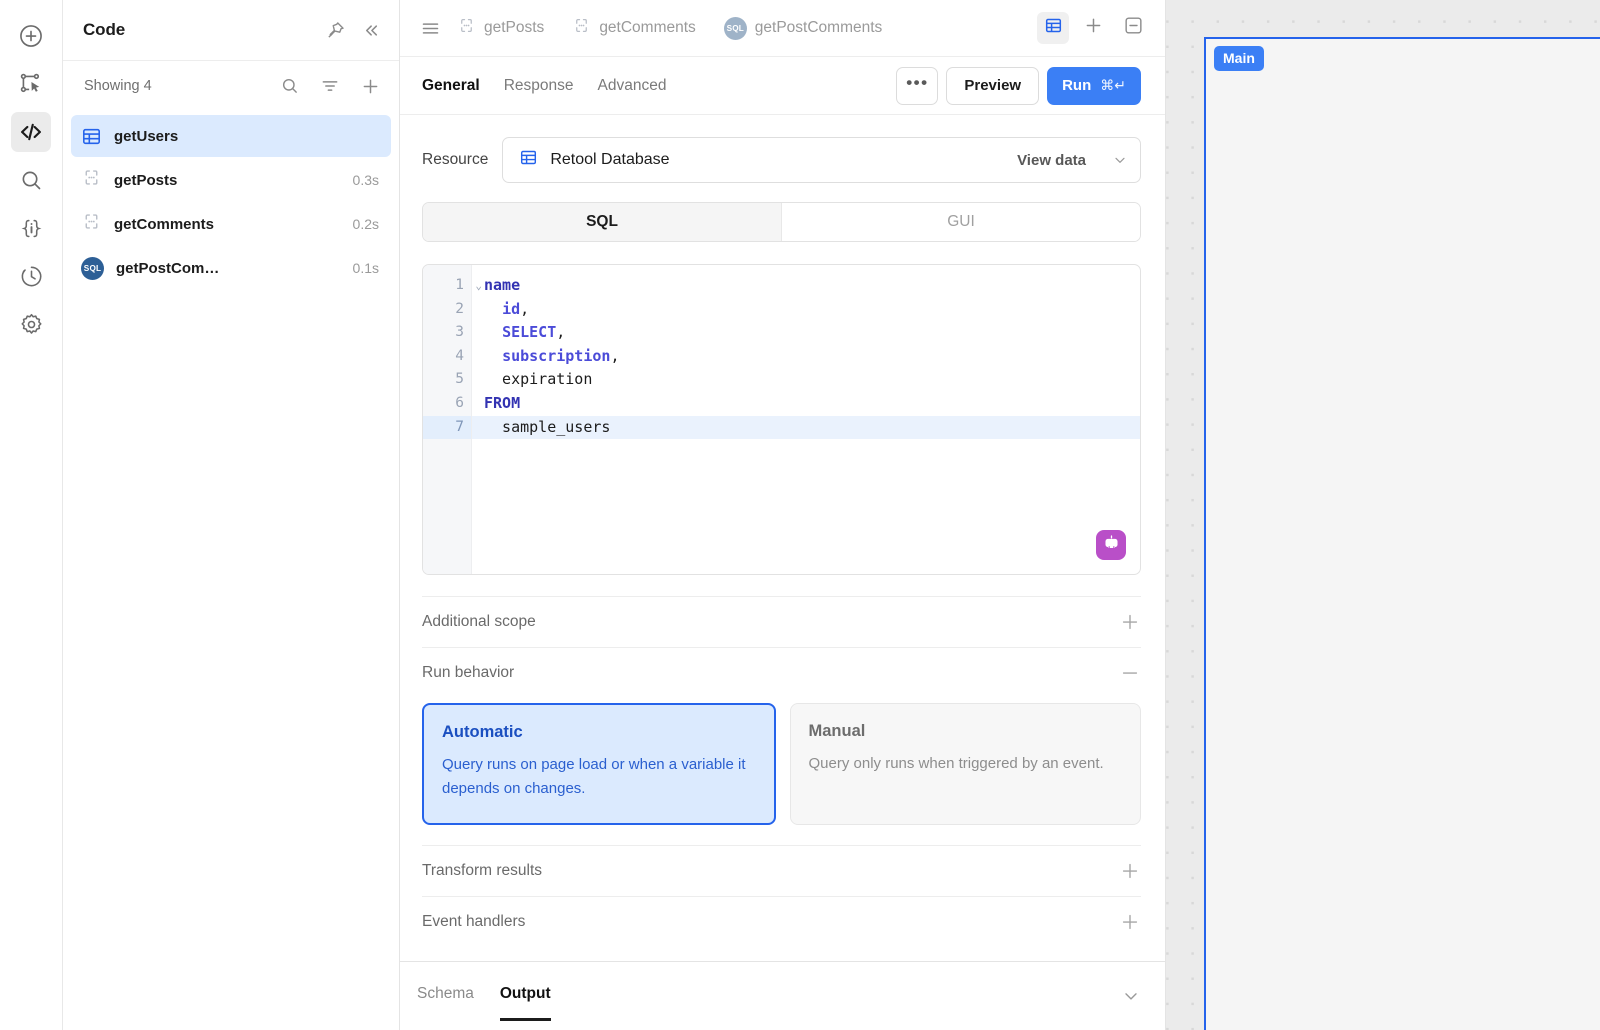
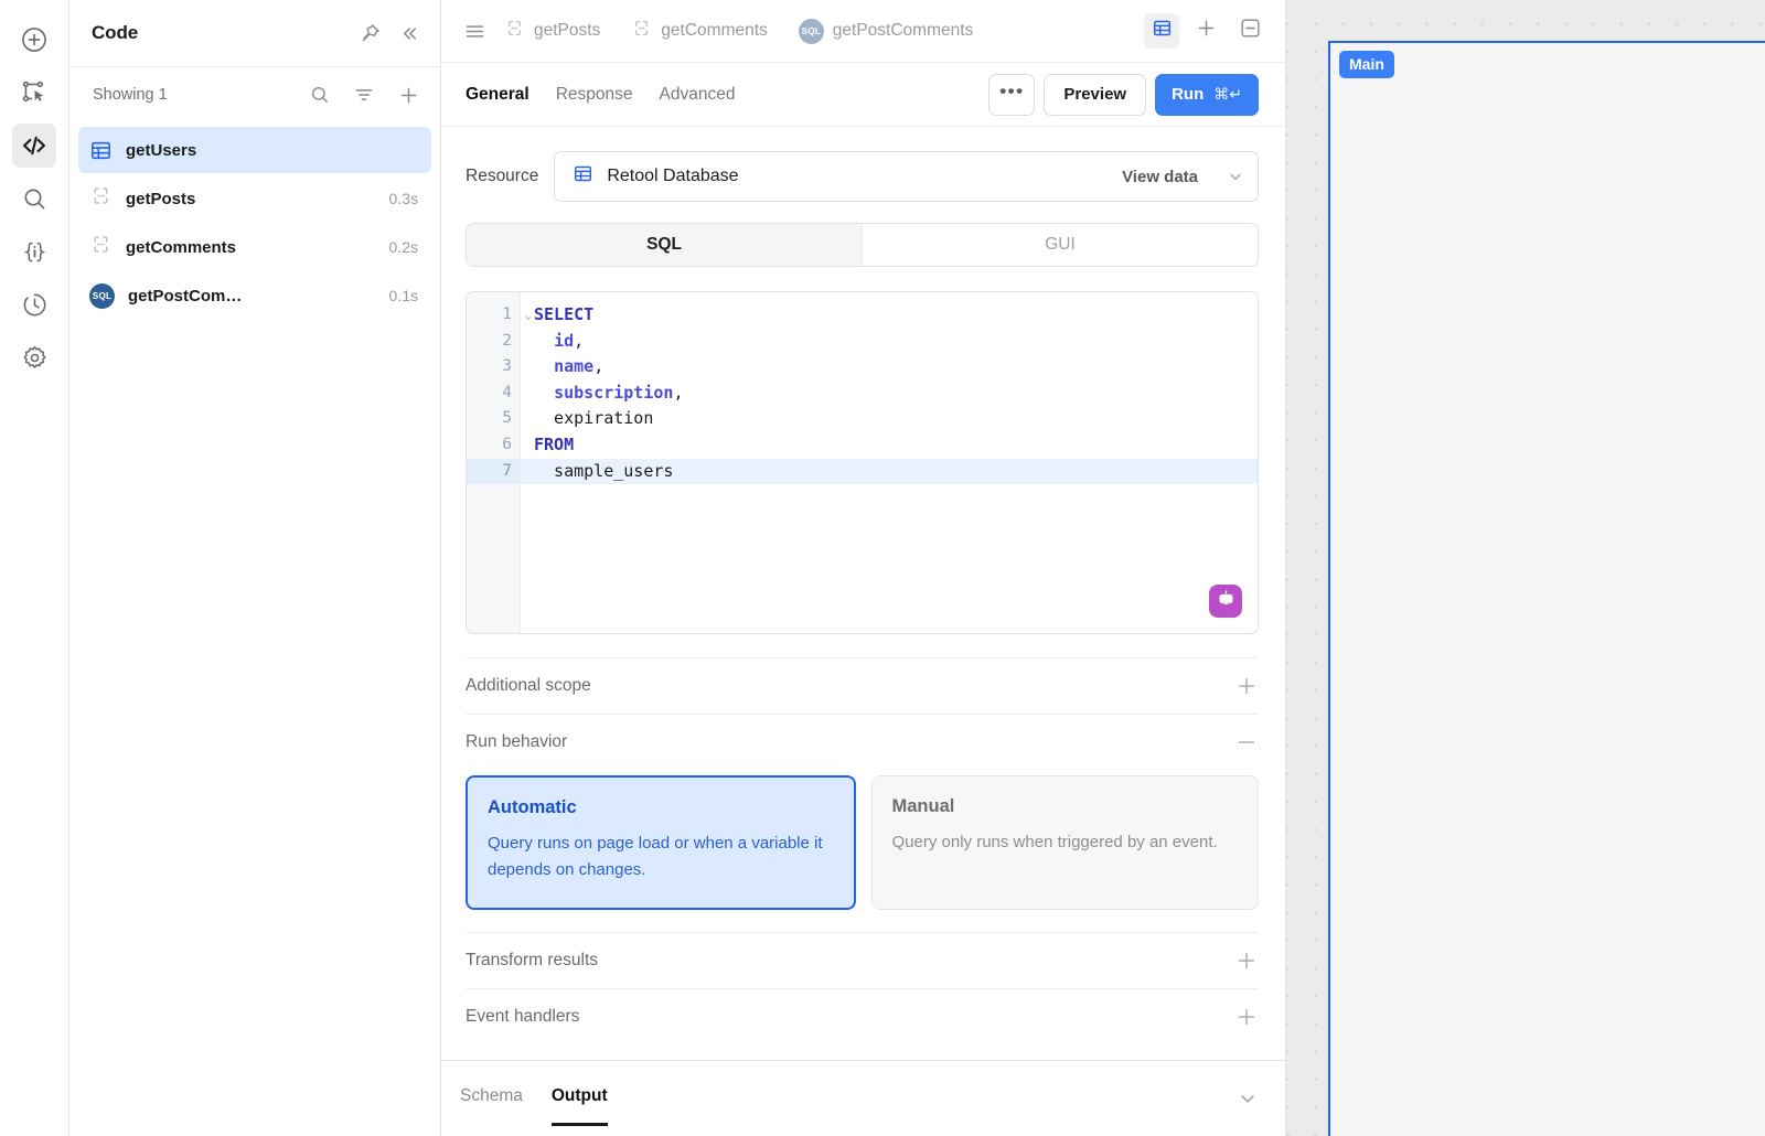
  Code
- Showing 4
+ Showing 1
  getUsers
  getPosts
  0.3s
  getComments
  0.2s
  SQL
  getPostCom…
  0.1s
  getPosts
  getComments
  SQL
  getPostComments
  General
  Response
  Advanced
  •••
  Preview
  Run
  ⌘↵
  Resource
  Retool Database
  View data
  SQL
  GUI
  1
  ⌄
  2
  3
  4
  5
  6
  7
- name
+ SELECT
  id,
- SELECT,
+ name,
  subscription,
  expiration
  FROM
  sample_users
  Additional scope
  Run behavior
  Automatic
  Query runs on page load or when a variable it depends on changes.
  Manual
  Query only runs when triggered by an event.
  Transform results
  Event handlers
  Schema
  Output
  Main
